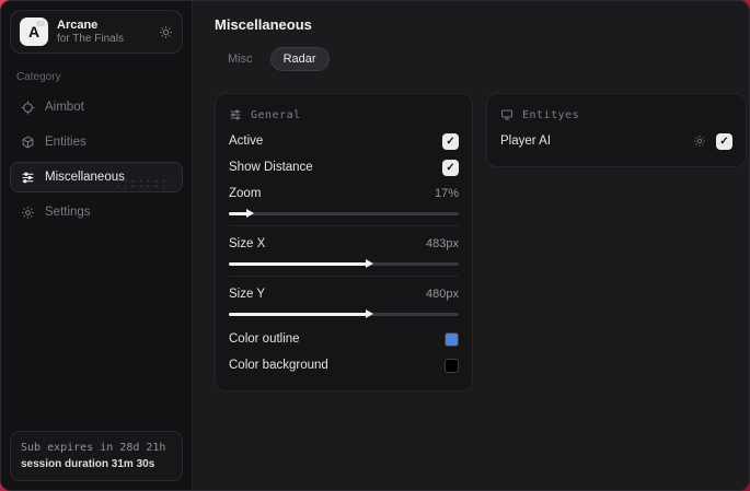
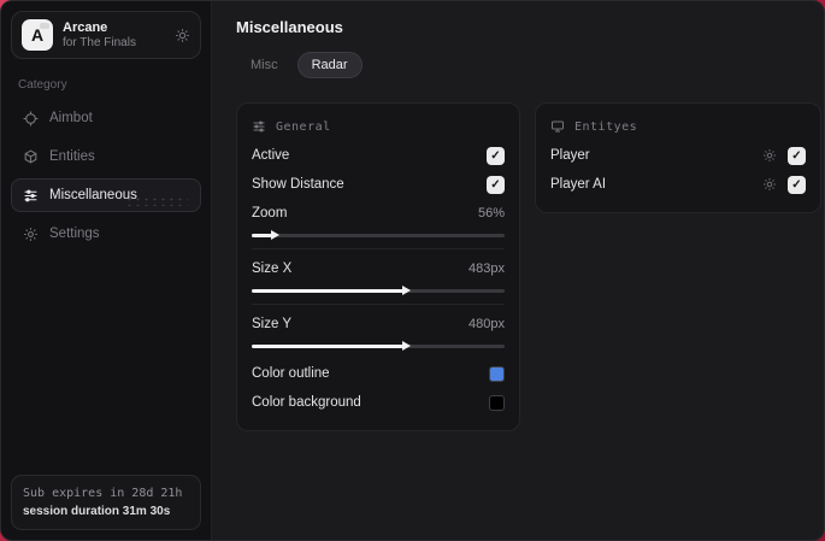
  A
  Arcane
  for The Finals
  Category
  Aimbot
  Entities
  Miscellaneous
  Settings
  Sub expires in 28d 21h
  session duration 31m 30s
  Miscellaneous
  Misc
  Radar
  General
  Active
  Show Distance
  Zoom
- 17%
+ 56%
  Size X
  483px
  Size Y
  480px
  Color outline
  Color background
  Entityes
+ Player
  Player AI
